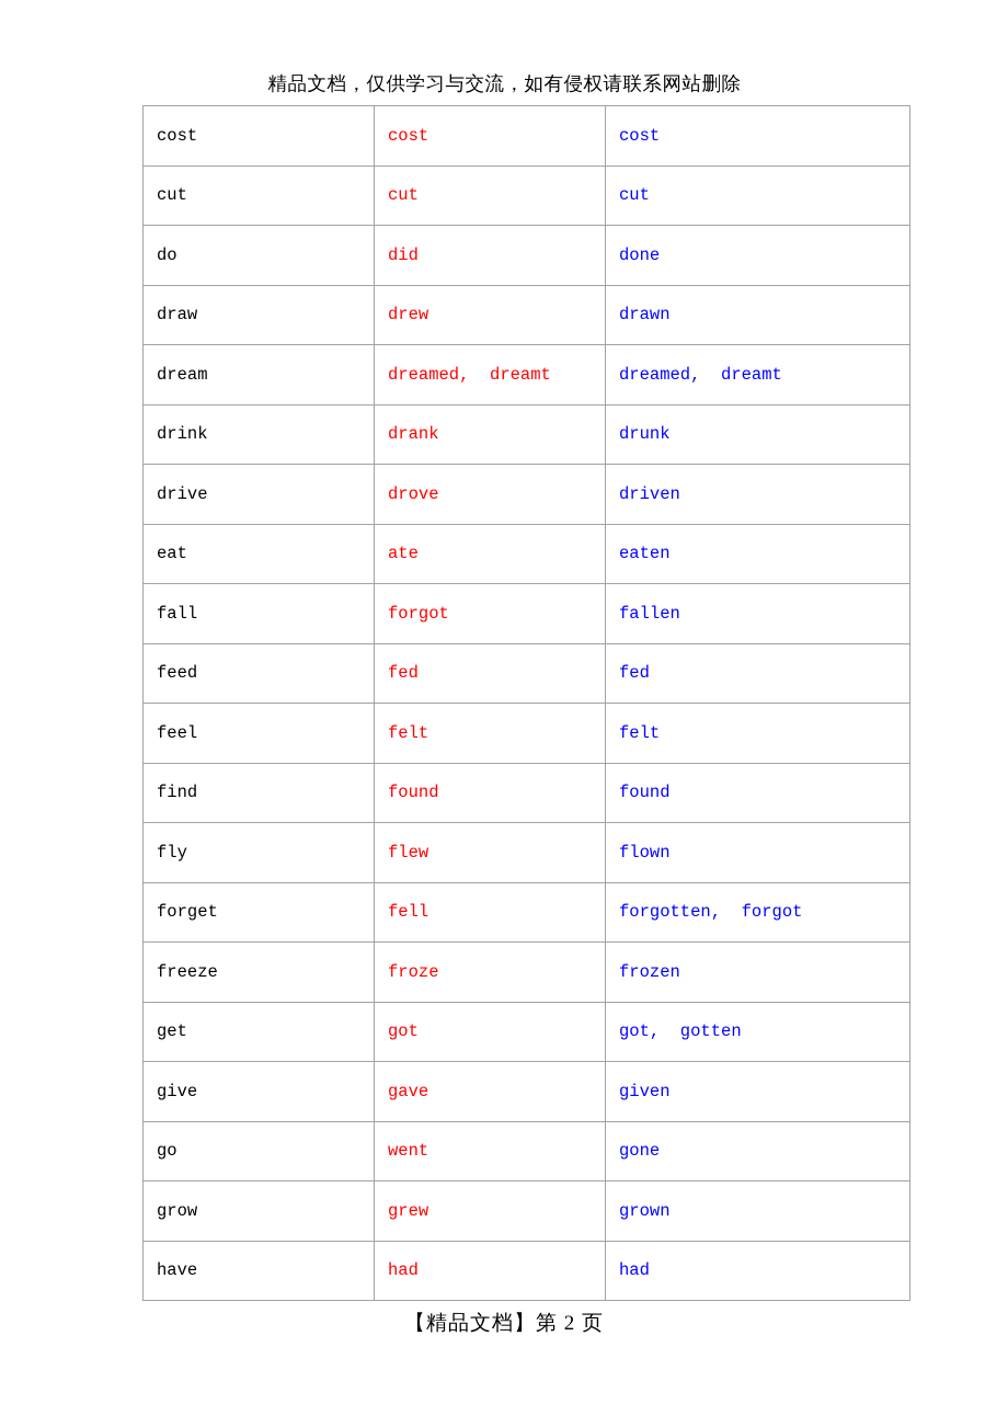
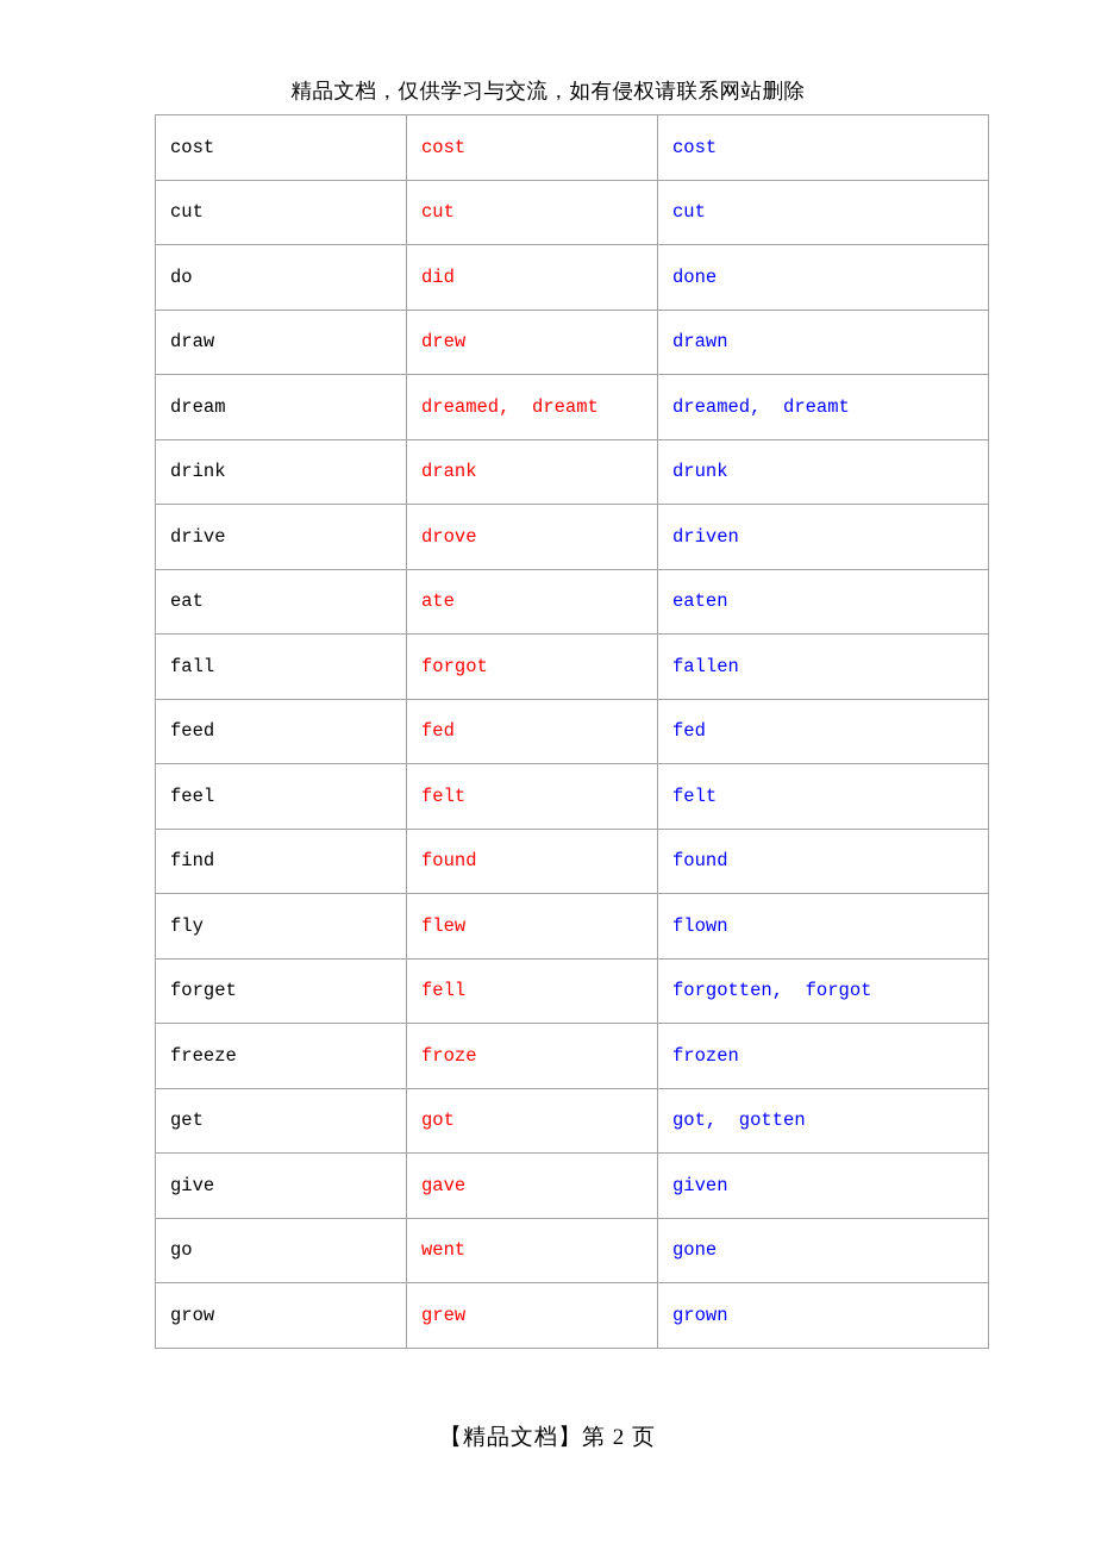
  精品文档，仅供学习与交流，如有侵权请联系网站删除
  cost	cost	cost
  cut	cut	cut
  do	did	done
  draw	drew	drawn
  dream	dreamed, dreamt	dreamed, dreamt
  drink	drank	drunk
  drive	drove	driven
  eat	ate	eaten
  fall	forgot	fallen
  feed	fed	fed
  feel	felt	felt
  find	found	found
  fly	flew	flown
  forget	fell	forgotten, forgot
  freeze	froze	frozen
  get	got	got, gotten
  give	gave	given
  go	went	gone
  grow	grew	grown
- have	had	had
  【精品文档】第 2 页
